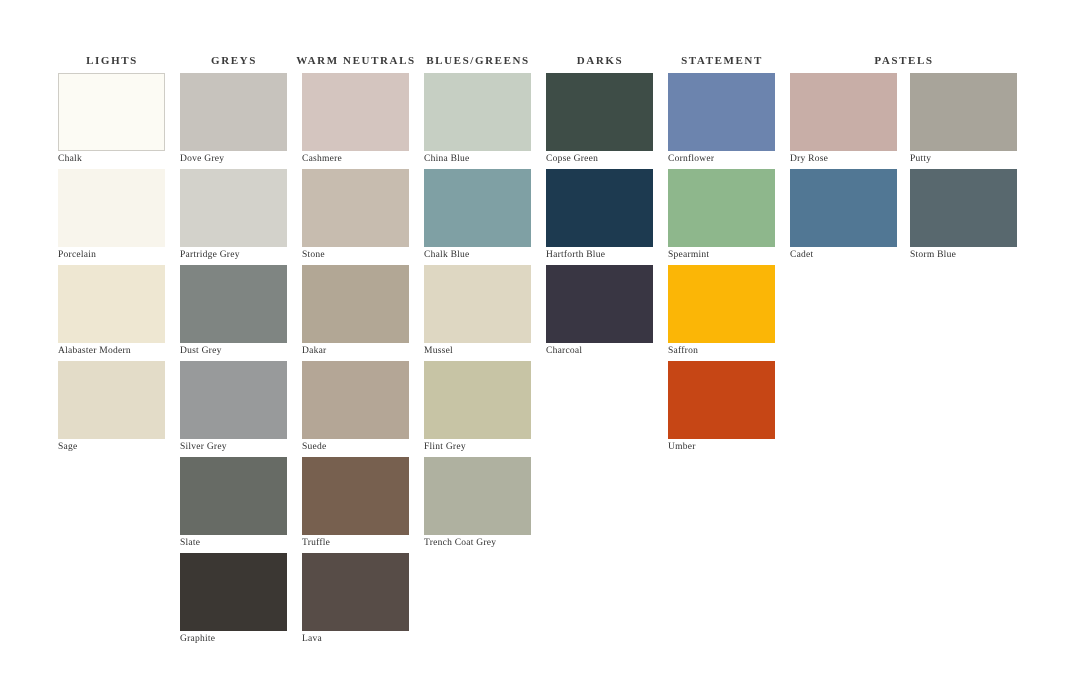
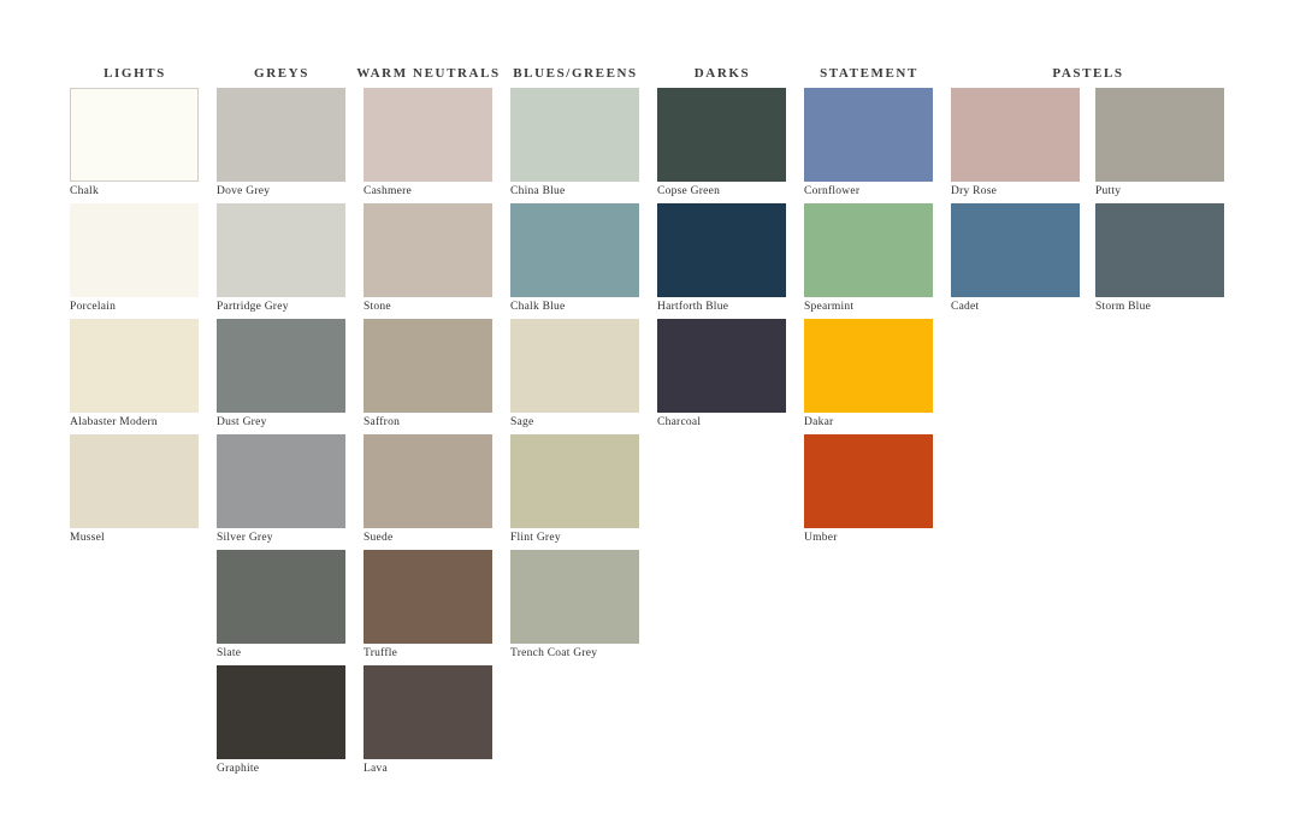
  LIGHTS
  GREYS
  WARM NEUTRALS
  BLUES/GREENS
  DARKS
  STATEMENT
  PASTELS
  Chalk
  Porcelain
  Alabaster Modern
- Sage
+ Mussel
  Dove Grey
  Partridge Grey
  Dust Grey
  Silver Grey
  Slate
  Graphite
  Cashmere
  Stone
- Dakar
+ Saffron
  Suede
  Truffle
  Lava
  China Blue
  Chalk Blue
- Mussel
+ Sage
  Flint Grey
  Trench Coat Grey
  Copse Green
  Hartforth Blue
  Charcoal
  Cornflower
  Spearmint
- Saffron
+ Dakar
  Umber
  Dry Rose
  Cadet
  Putty
  Storm Blue
